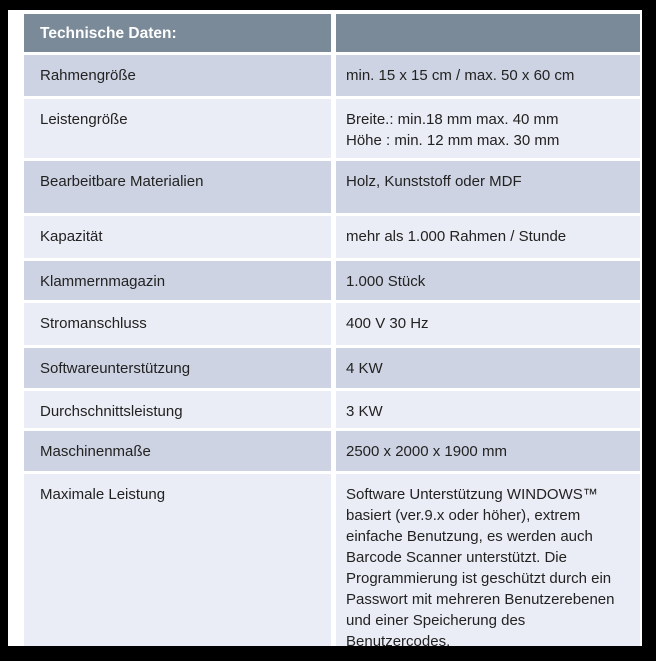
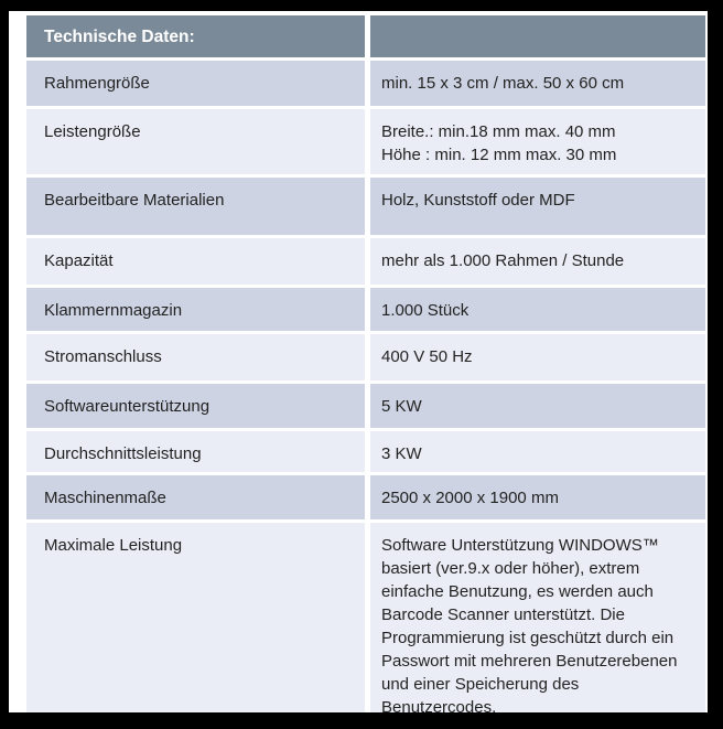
  Technische Daten:
  Rahmengröße
- min. 15 x 15 cm / max. 50 x 60 cm
+ min. 15 x 3 cm / max. 50 x 60 cm
  Leistengröße
  Breite.: min.18 mm max. 40 mm
  Höhe : min. 12 mm max. 30 mm
  Bearbeitbare Materialien
  Holz, Kunststoff oder MDF
  Kapazität
  mehr als 1.000 Rahmen / Stunde
  Klammernmagazin
  1.000 Stück
  Stromanschluss
- 400 V 30 Hz
+ 400 V 50 Hz
  Softwareunterstützung
- 4 KW
+ 5 KW
  Durchschnittsleistung
  3 KW
  Maschinenmaße
  2500 x 2000 x 1900 mm
  Maximale Leistung
  Software Unterstützung WINDOWS™ basiert (ver.9.x oder höher), extrem einfache Benutzung, es werden auch Barcode Scanner unterstützt. Die Programmierung ist geschützt durch ein Passwort mit mehreren Benutzerebenen und einer Speicherung des Benutzercodes.
